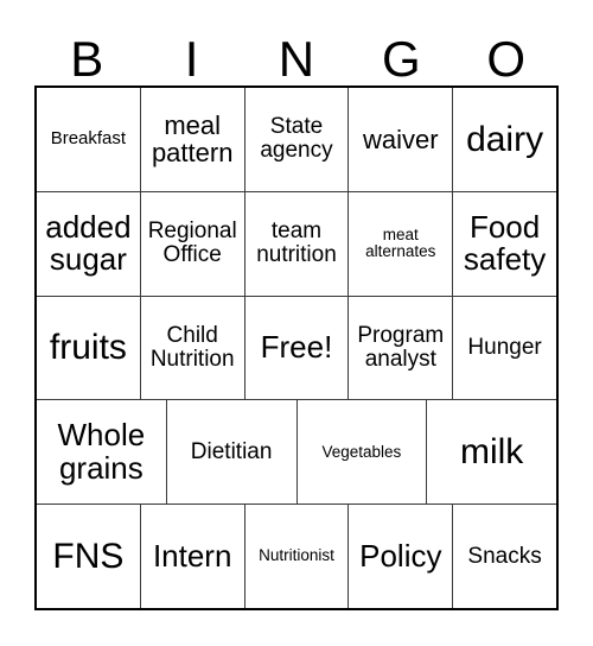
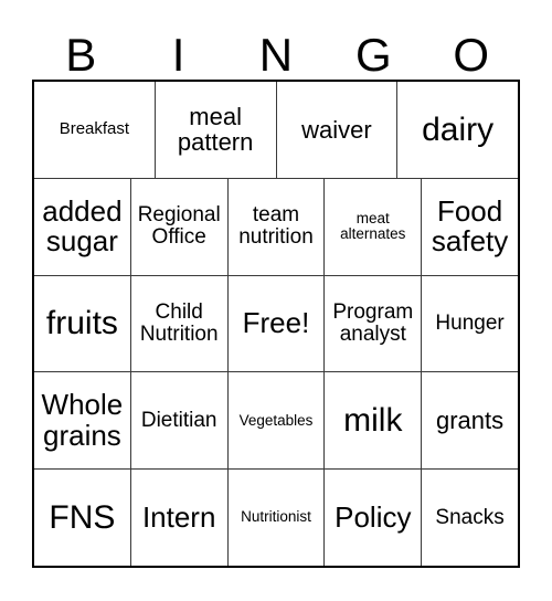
  B
  I
  N
  G
  O
  Breakfast
  meal pattern
- State agency
  waiver
  dairy
  added sugar
  Regional Office
  team nutrition
  meat alternates
  Food safety
  fruits
  Child Nutrition
  Free!
  Program analyst
  Hunger
  Whole grains
  Dietitian
  Vegetables
  milk
+ grants
  FNS
  Intern
  Nutritionist
  Policy
  Snacks
